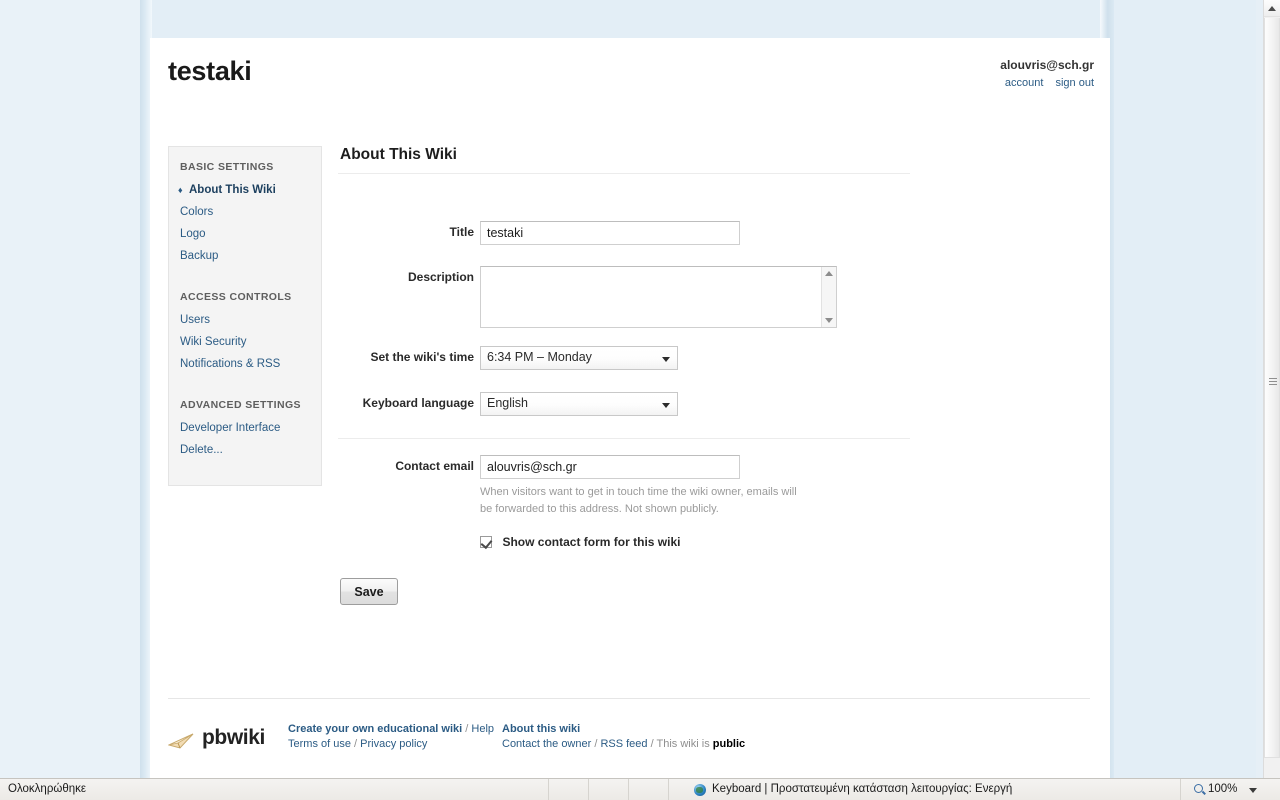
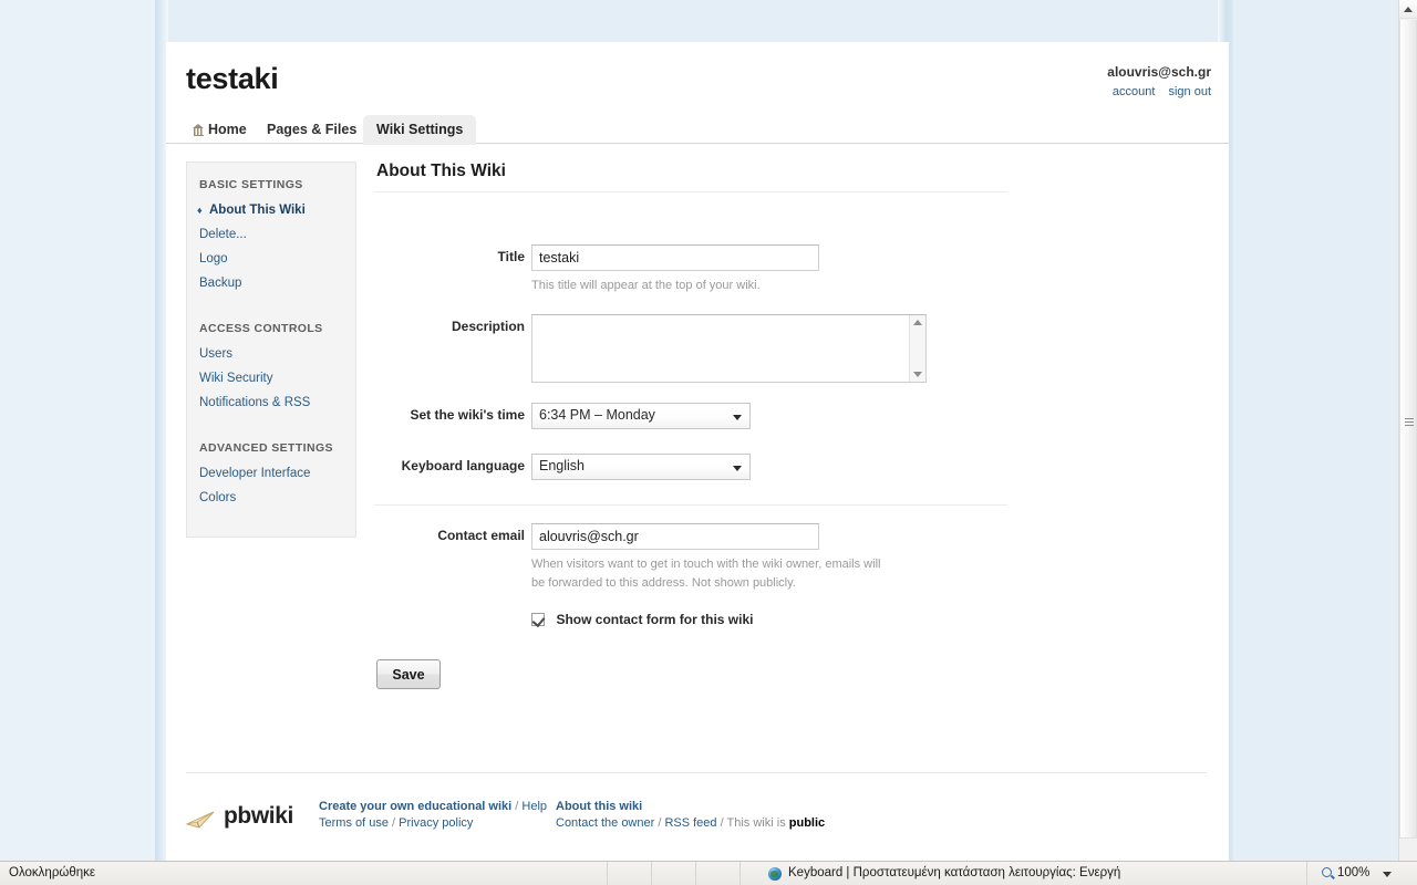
  testaki
  alouvris@sch.gr
  account sign out
+ Home
+ Pages & Files
+ Wiki Settings
  BASIC SETTINGS
  About This Wiki
- Colors
+ Delete...
  Logo
  Backup
  ACCESS CONTROLS
  Users
  Wiki Security
  Notifications & RSS
  ADVANCED SETTINGS
  Developer Interface
- Delete...
+ Colors
  About This Wiki
  Title
  testaki
+ This title will appear at the top of your wiki.
  Description
  Set the wiki's time
  6:34 PM – Monday
  Keyboard language
  English
  Contact email
  alouvris@sch.gr
- When visitors want to get in touch time the wiki owner, emails will be forwarded to this address. Not shown publicly.
+ When visitors want to get in touch with the wiki owner, emails will be forwarded to this address. Not shown publicly.
  Show contact form for this wiki
  Save
  pbwiki
  Create your own educational wiki / Help
  Terms of use / Privacy policy
  About this wiki
  Contact the owner / RSS feed / This wiki is public
  Ολοκληρώθηκε
  Keyboard | Προστατευμένη κατάσταση λειτουργίας: Ενεργή
  100%
